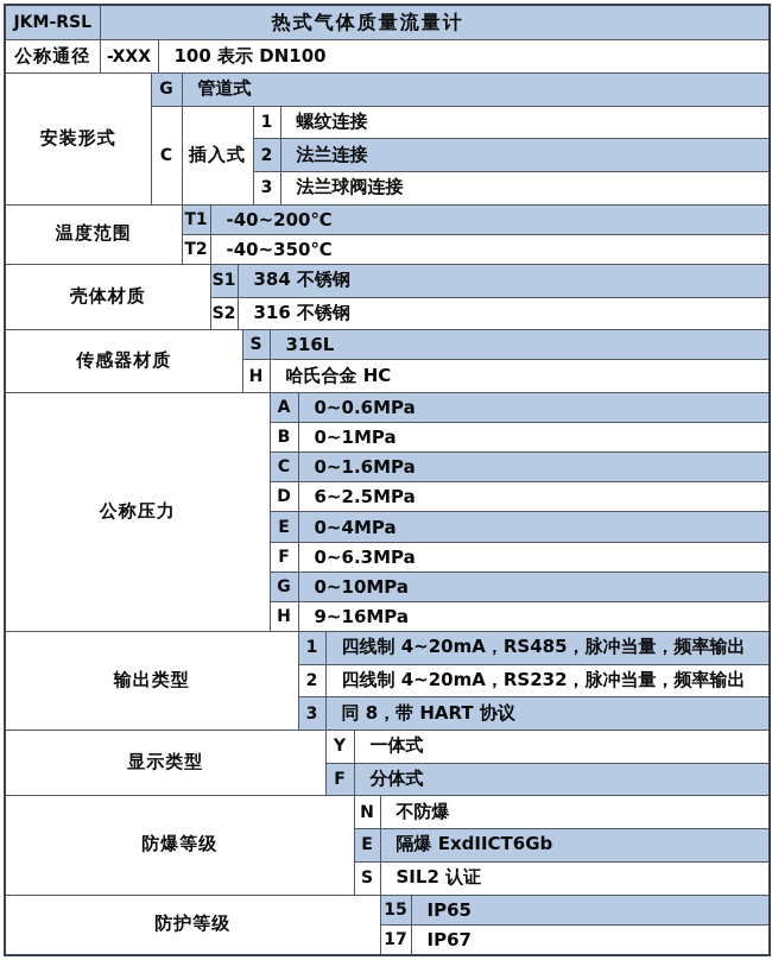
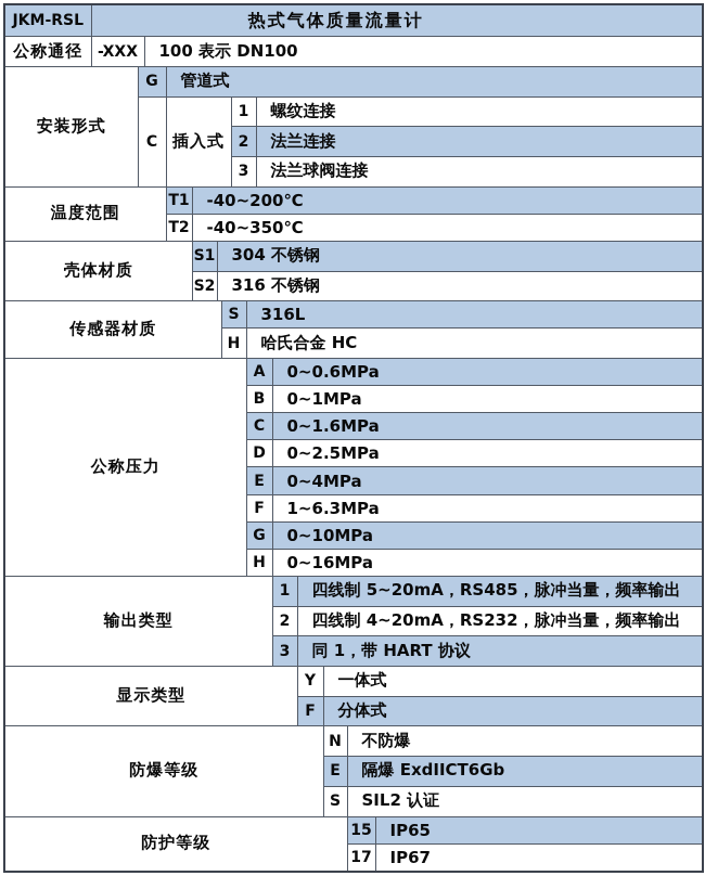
  JKM-RSL	热式气体质量流量计
  公称通径	-XXX	100 表示 DN100
  安装形式	G	管道式
  C	插入式	1	螺纹连接
  2	法兰连接
  3	法兰球阀连接
  温度范围	T1	-40~200℃
  T2	-40~350℃
- 壳体材质	S1	384 不锈钢
+ 壳体材质	S1	304 不锈钢
  S2	316 不锈钢
  传感器材质	S	316L
  H	哈氏合金 HC
  公称压力	A	0~0.6MPa
  B	0~1MPa
  C	0~1.6MPa
- D	6~2.5MPa
+ D	0~2.5MPa
  E	0~4MPa
- F	0~6.3MPa
+ F	1~6.3MPa
  G	0~10MPa
- H	9~16MPa
+ H	0~16MPa
- 输出类型	1	四线制 4~20mA，RS485，脉冲当量，频率输出
+ 输出类型	1	四线制 5~20mA，RS485，脉冲当量，频率输出
  2	四线制 4~20mA，RS232，脉冲当量，频率输出
- 3	同 8，带 HART 协议
+ 3	同 1，带 HART 协议
  显示类型	Y	一体式
  F	分体式
  防爆等级	N	不防爆
  E	隔爆 ExdIICT6Gb
  S	SIL2 认证
  防护等级	15	IP65
  17	IP67
